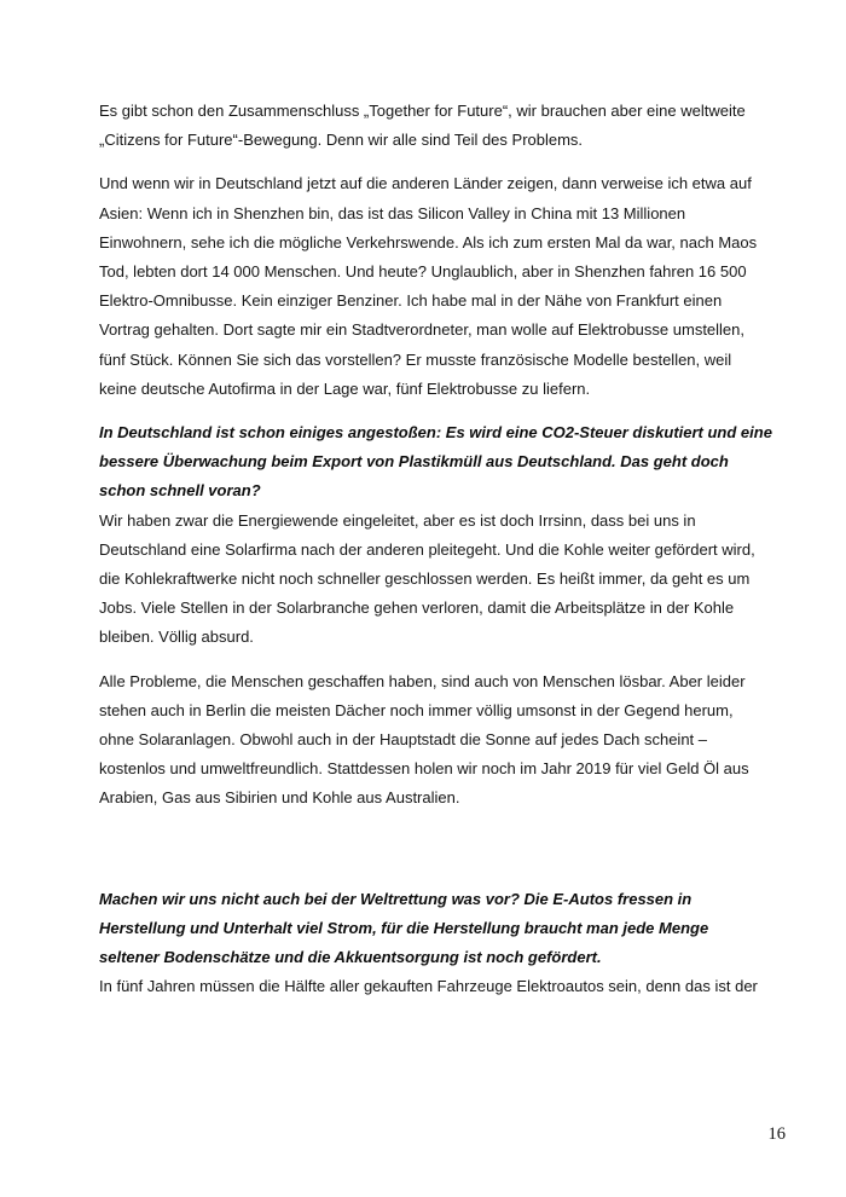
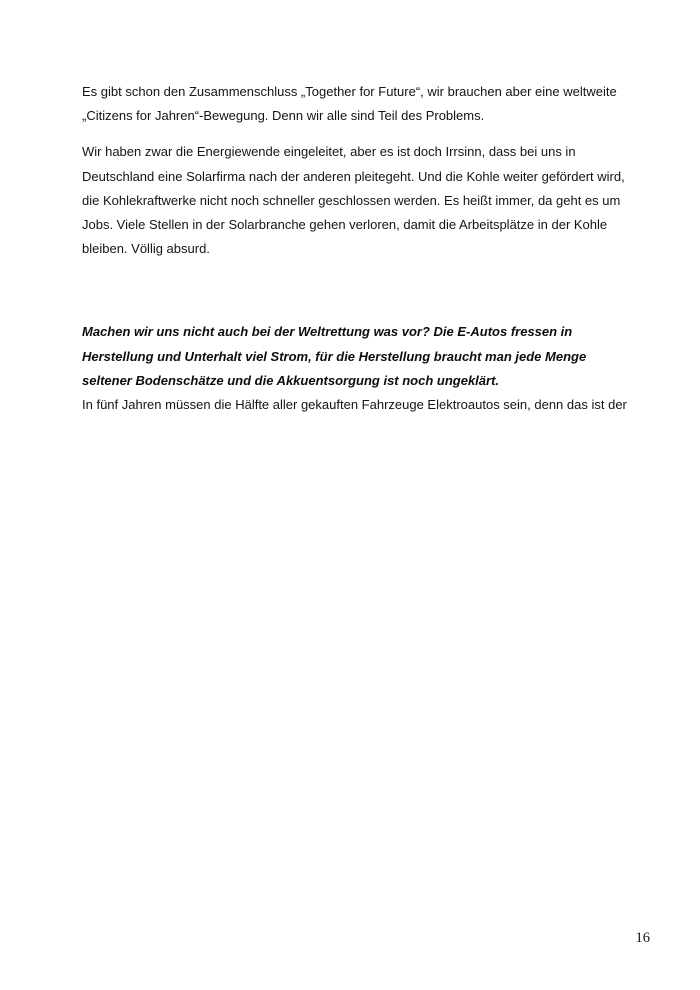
- Es gibt schon den Zusammenschluss „Together for Future“, wir brauchen aber eine weltweite „Citizens for Future“-Bewegung. Denn wir alle sind Teil des Problems.
+ Es gibt schon den Zusammenschluss „Together for Future“, wir brauchen aber eine weltweite „Citizens for Jahren“-Bewegung. Denn wir alle sind Teil des Problems.
- Und wenn wir in Deutschland jetzt auf die anderen Länder zeigen, dann verweise ich etwa auf Asien: Wenn ich in Shenzhen bin, das ist das Silicon Valley in China mit 13 Millionen Einwohnern, sehe ich die mögliche Verkehrswende. Als ich zum ersten Mal da war, nach Maos Tod, lebten dort 14 000 Menschen. Und heute? Unglaublich, aber in Shenzhen fahren 16 500 Elektro-Omnibusse. Kein einziger Benziner. Ich habe mal in der Nähe von Frankfurt einen Vortrag gehalten. Dort sagte mir ein Stadtverordneter, man wolle auf Elektrobusse umstellen, fünf Stück. Können Sie sich das vorstellen? Er musste französische Modelle bestellen, weil keine deutsche Autofirma in der Lage war, fünf Elektrobusse zu liefern.
- In Deutschland ist schon einiges angestoßen: Es wird eine CO2-Steuer diskutiert und eine bessere Überwachung beim Export von Plastikmüll aus Deutschland. Das geht doch schon schnell voran?
  Wir haben zwar die Energiewende eingeleitet, aber es ist doch Irrsinn, dass bei uns in Deutschland eine Solarfirma nach der anderen pleitegeht. Und die Kohle weiter gefördert wird, die Kohlekraftwerke nicht noch schneller geschlossen werden. Es heißt immer, da geht es um Jobs. Viele Stellen in der Solarbranche gehen verloren, damit die Arbeitsplätze in der Kohle bleiben. Völlig absurd.
- Alle Probleme, die Menschen geschaffen haben, sind auch von Menschen lösbar. Aber leider stehen auch in Berlin die meisten Dächer noch immer völlig umsonst in der Gegend herum, ohne Solaranlagen. Obwohl auch in der Hauptstadt die Sonne auf jedes Dach scheint – kostenlos und umweltfreundlich. Stattdessen holen wir noch im Jahr 2019 für viel Geld Öl aus Arabien, Gas aus Sibirien und Kohle aus Australien.
- Machen wir uns nicht auch bei der Weltrettung was vor? Die E-Autos fressen in Herstellung und Unterhalt viel Strom, für die Herstellung braucht man jede Menge seltener Bodenschätze und die Akkuentsorgung ist noch gefördert.
+ Machen wir uns nicht auch bei der Weltrettung was vor? Die E-Autos fressen in Herstellung und Unterhalt viel Strom, für die Herstellung braucht man jede Menge seltener Bodenschätze und die Akkuentsorgung ist noch ungeklärt.
  In fünf Jahren müssen die Hälfte aller gekauften Fahrzeuge Elektroautos sein, denn das ist der
  16
